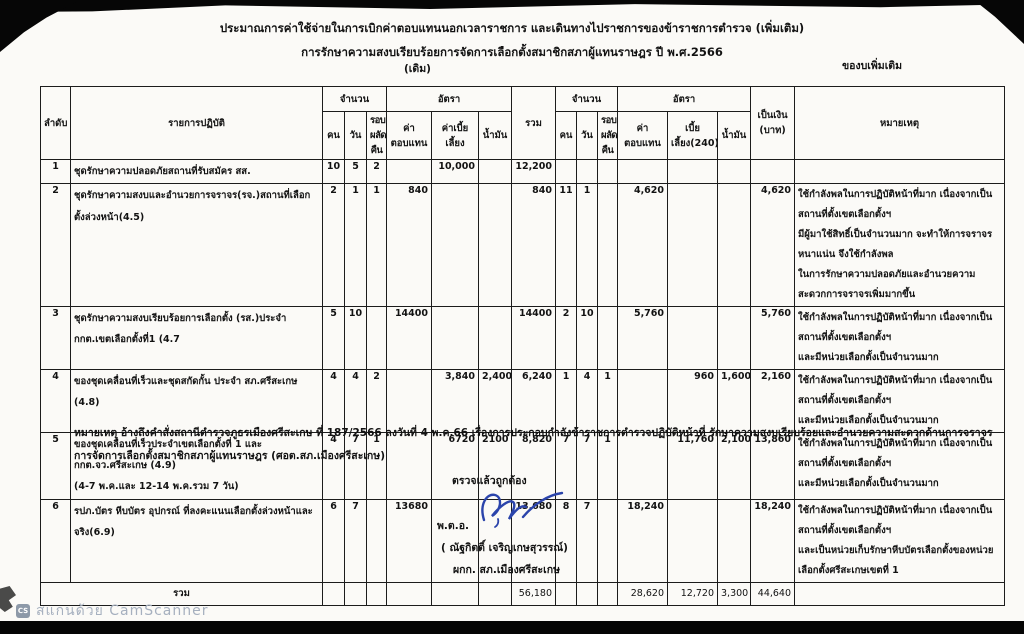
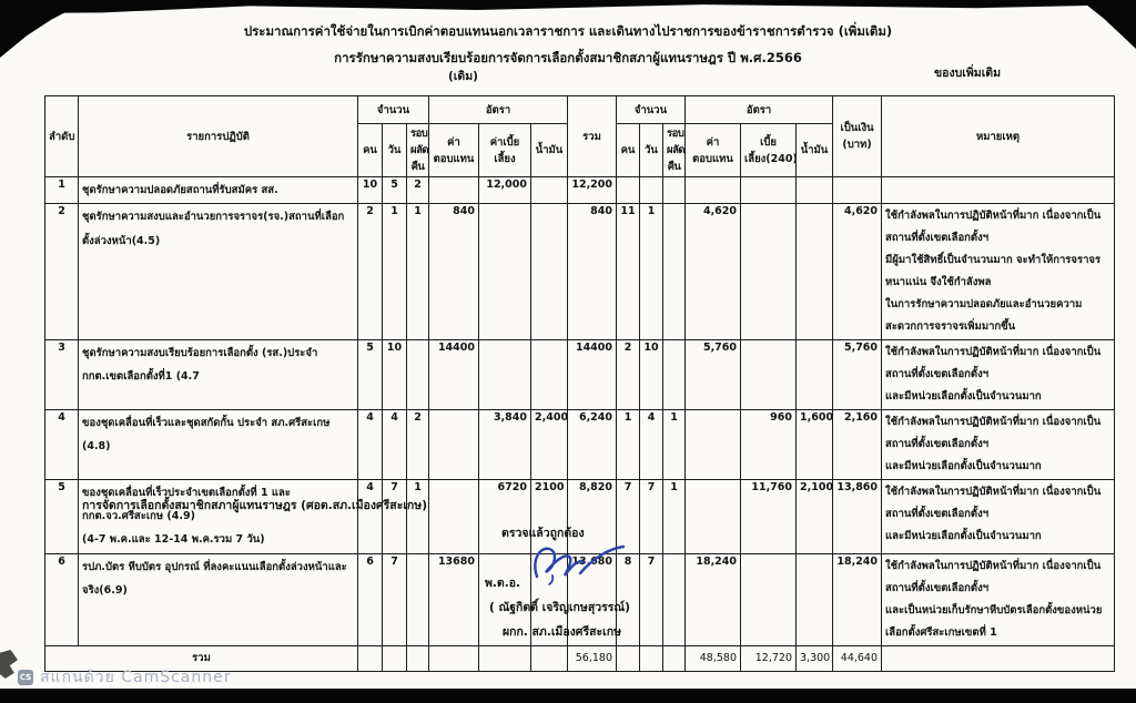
  ประมาณการค่าใช้จ่ายในการเบิกค่าตอบแทนนอกเวลาราชการ และเดินทางไปราชการของข้าราชการตำรวจ (เพิ่มเติม)
  การรักษาความสงบเรียบร้อยการจัดการเลือกตั้งสมาชิกสภาผู้แทนราษฎร ปี พ.ศ.2566
  (เดิม)
  ของบเพิ่มเติม
  ลำดับ	รายการปฏิบัติ	จำนวน	อัตรา	รวม	จำนวน	อัตรา	เป็นเงิน(บาท)	หมายเหตุ
  คน	วัน	รอบผลัดคืน	ค่าตอบแทน	ค่าเบี้ยเลี้ยง	น้ำมัน	คน	วัน	รอบผลัดคืน	ค่าตอบแทน	เบี้ยเลี้ยง(240)	น้ำมัน
- 1	ชุดรักษาความปลอดภัยสถานที่รับสมัคร สส.	10	5	2		10,000		12,200
+ 1	ชุดรักษาความปลอดภัยสถานที่รับสมัคร สส.	10	5	2		12,000		12,200
  2	ชุดรักษาความสงบและอำนวยการจราจร(รจ.)สถานที่เลือกตั้งล่วงหน้า(4.5)	2	1	1	840			840	11	1		4,620			4,620	ใช้กำลังพลในการปฏิบัติหน้าที่มาก เนื่องจากเป็นสถานที่ตั้งเขตเลือกตั้งฯ มีผู้มาใช้สิทธิ์เป็นจำนวนมาก จะทำให้การจราจรหนาแน่น จึงใช้กำลังพล ในการรักษาความปลอดภัยและอำนวยความสะดวกการจราจรเพิ่มมากขึ้น
  3	ชุดรักษาความสงบเรียบร้อยการเลือกตั้ง (รส.)ประจำ กกต.เขตเลือกตั้งที่1 (4.7	5	10		14400			14400	2	10		5,760			5,760	ใช้กำลังพลในการปฏิบัติหน้าที่มาก เนื่องจากเป็นสถานที่ตั้งเขตเลือกตั้งฯ และมีหน่วยเลือกตั้งเป็นจำนวนมาก
  4	ของชุดเคลื่อนที่เร็วและชุดสกัดกั้น ประจำ สภ.ศรีสะเกษ (4.8)	4	4	2		3,840	2,400	6,240	1	4	1		960	1,600	2,160	ใช้กำลังพลในการปฏิบัติหน้าที่มาก เนื่องจากเป็นสถานที่ตั้งเขตเลือกตั้งฯ และมีหน่วยเลือกตั้งเป็นจำนวนมาก
  5	ของชุดเคลื่อนที่เร็วประจำเขตเลือกตั้งที่ 1 และ กกต.จว.ศรีสะเกษ (4.9) (4-7 พ.ค.และ 12-14 พ.ค.รวม 7 วัน)	4	7	1		6720	2100	8,820	7	7	1		11,760	2,100	13,860	ใช้กำลังพลในการปฏิบัติหน้าที่มาก เนื่องจากเป็นสถานที่ตั้งเขตเลือกตั้งฯ และมีหน่วยเลือกตั้งเป็นจำนวนมาก
  6	รปภ.บัตร หีบบัตร อุปกรณ์ ที่ลงคะแนนเลือกตั้งล่วงหน้าและจริง(6.9)	6	7		13680			1,80	8	7		18,240			18,240	ใช้กำลังพลในการปฏิบัติหน้าที่มาก เนื่องจากเป็นสถานที่ตั้งเขตเลือกตั้งฯ และเป็นหน่วยเก็บรักษาหีบบัตรเลือกตั้งของหน่วยเลือกตั้งศรีสะเกษเขตที่ 1
- รวม							56,180				28,620	12,720	3,300	44,640
+ รวม							56,180				48,580	12,720	3,300	44,640
- หมายเหตุ อ้างถึงคำสั่งสถานีตำรวจภูธรเมืองศรีสะเกษ ที่ 187/2566 ลงวันที่ 4 พ.ค.66 เรื่องการประกอบกำลังข้าราชการตำรวจปฏิบัติหน้าที่ รักษาความสงบเรียบร้อยและอำนวยความสะดวกด้านการจราจร
  การจัดการเลือกตั้งสมาชิกสภาผู้แทนราษฎร (ศอต.สภ.เมืองศรีสะเกษ)
  ตรวจแล้วถูกต้อง
  พ.ต.อ.
  ( ณัฐกิตติ์ เจริญเกษสุวรรณ์)
  ผกก. สภ.เมืองศรีสะเกษ
  CS
  สแกนด้วย CamScanner
